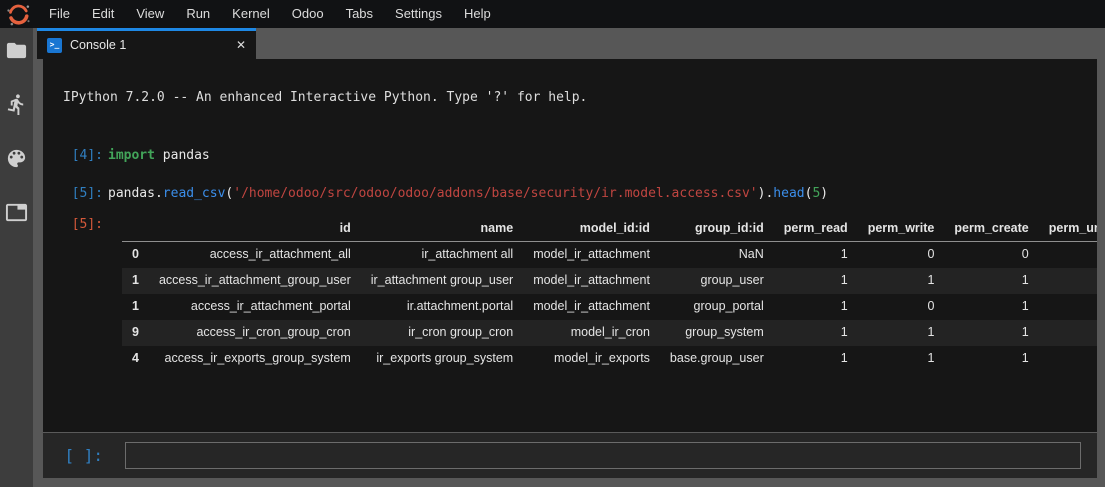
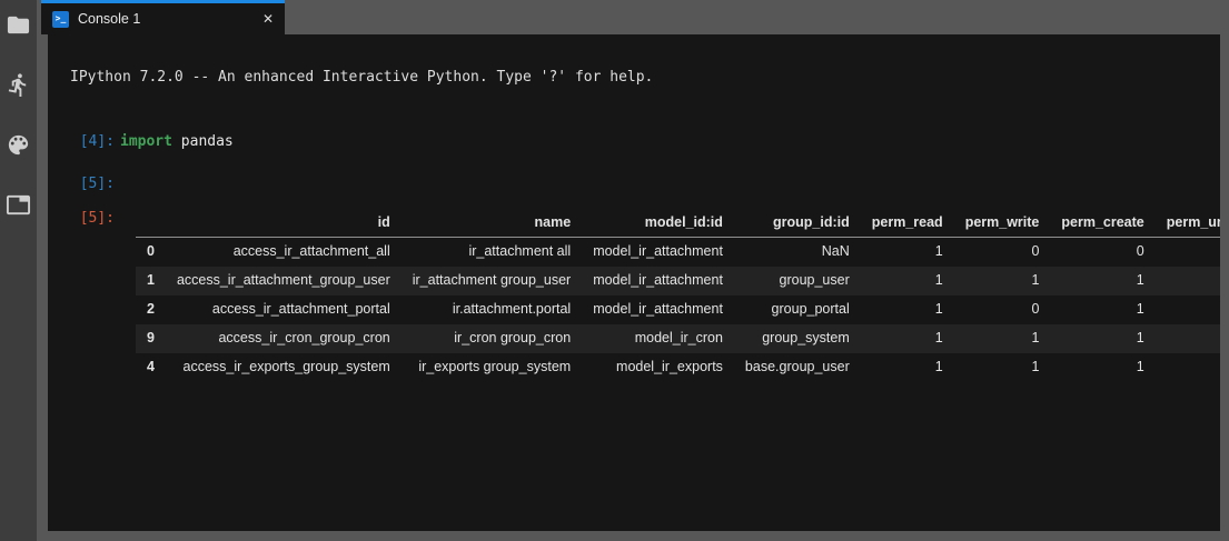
- File
- Edit
- View
- Run
- Kernel
- Odoo
- Tabs
- Settings
- Help
  >_
  Console 1
  ✕
  IPython 7.2.0 -- An enhanced Interactive Python. Type '?' for help.
  [4]:
  import pandas
  [5]:
- pandas.read_csv('/home/odoo/src/odoo/odoo/addons/base/security/ir.model.access.csv').head(5)
  [5]:
  	id	name	model_id:id	group_id:id	perm_read	perm_write	perm_create	perm_u
  0	access_ir_attachment_all	ir_attachment all	model_ir_attachment	NaN	1	0	0
  1	access_ir_attachment_group_user	ir_attachment group_user	model_ir_attachment	group_user	1	1	1
- 1	access_ir_attachment_portal	ir.attachment.portal	model_ir_attachment	group_portal	1	0	1
+ 2	access_ir_attachment_portal	ir.attachment.portal	model_ir_attachment	group_portal	1	0	1
  9	access_ir_cron_group_cron	ir_cron group_cron	model_ir_cron	group_system	1	1	1
  4	access_ir_exports_group_system	ir_exports group_system	model_ir_exports	base.group_user	1	1	1
- [ ]:
